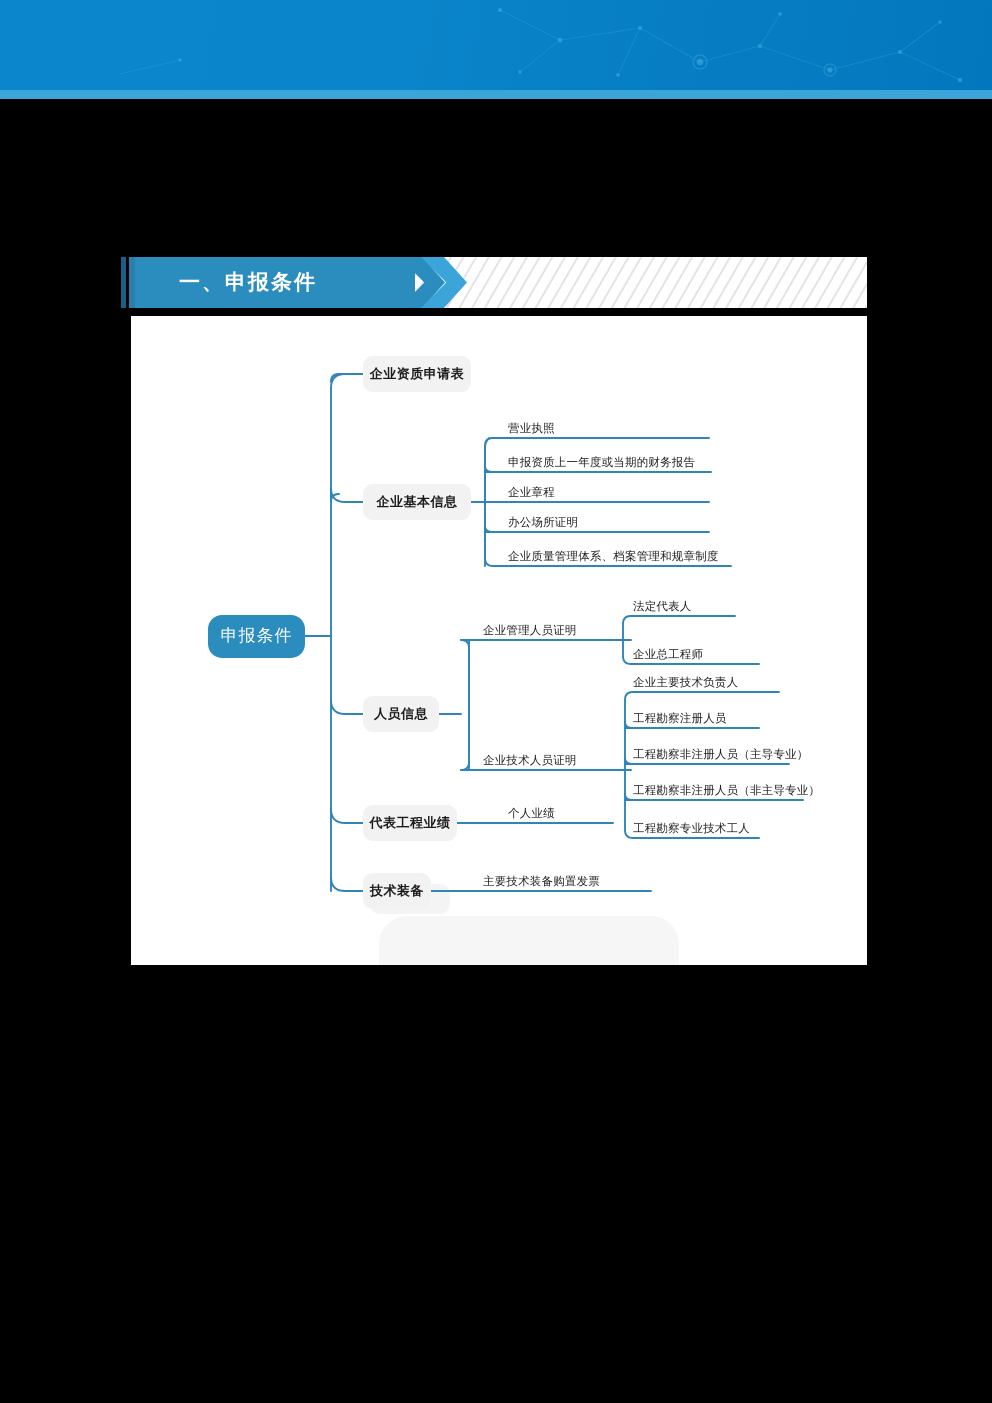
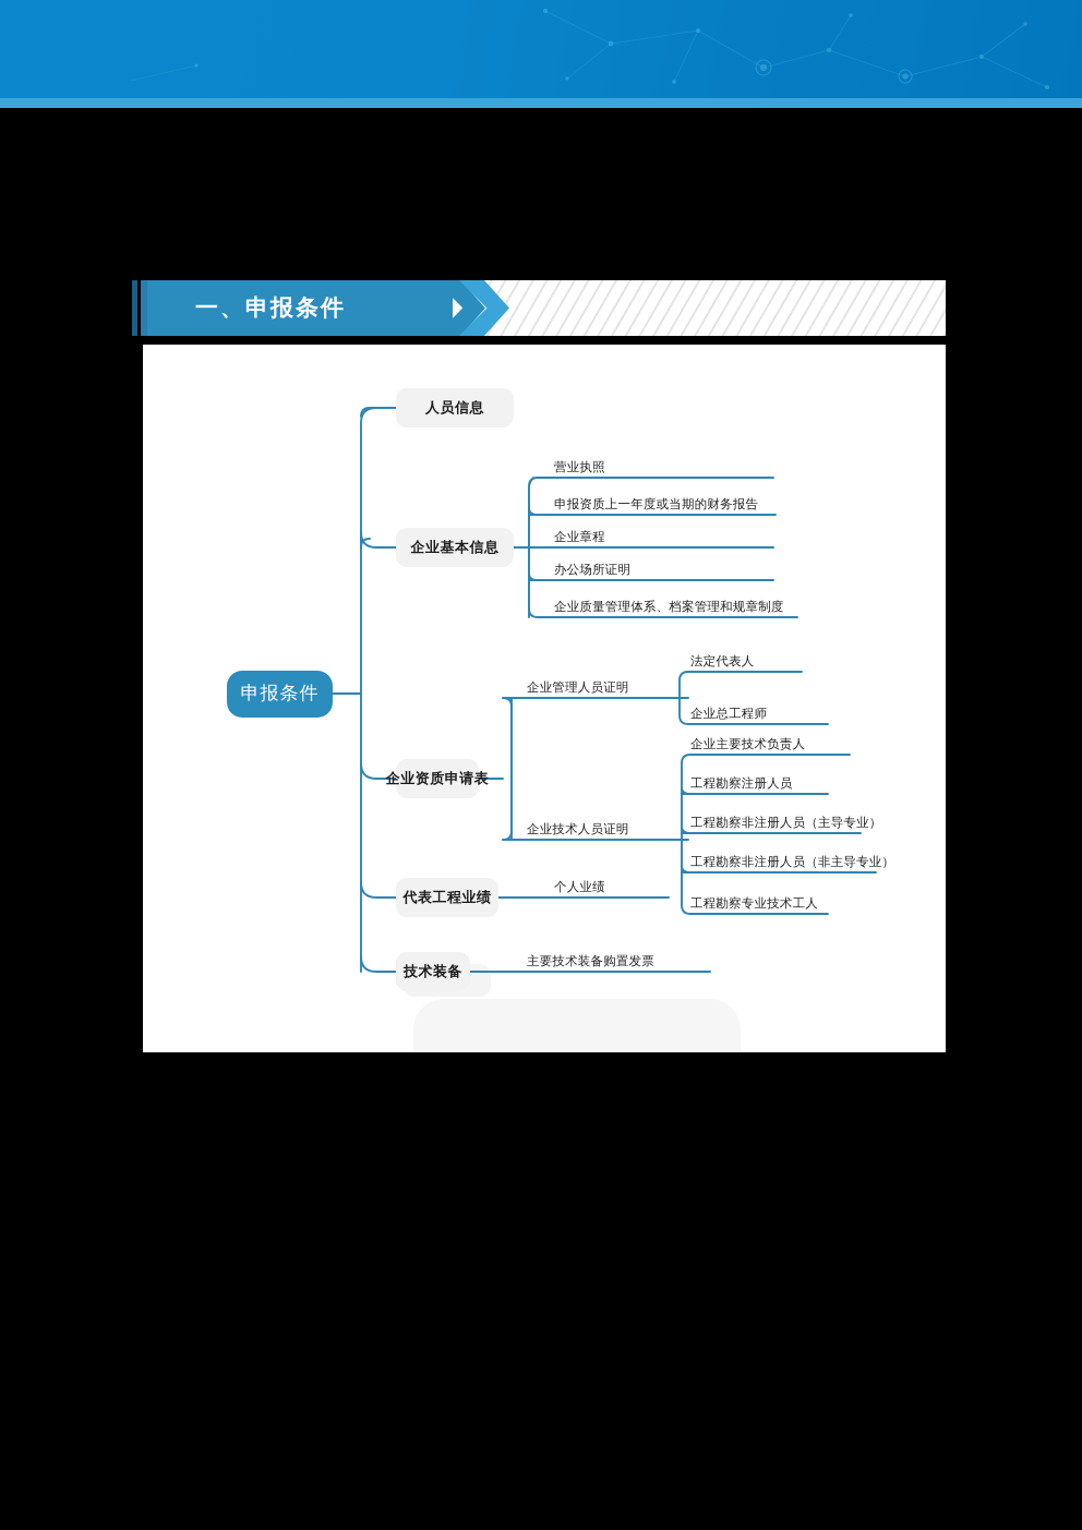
  一、申报条件
  申报条件
- 企业资质申请表
+ 人员信息
  企业基本信息
- 人员信息
+ 企业资质申请表
  代表工程业绩
  技术装备
  营业执照
  申报资质上一年度或当期的财务报告
  企业章程
  办公场所证明
  企业质量管理体系、档案管理和规章制度
  企业管理人员证明
  企业技术人员证明
  法定代表人
  企业总工程师
  企业主要技术负责人
  工程勘察注册人员
  工程勘察非注册人员（主导专业）
  工程勘察非注册人员（非主导专业）
  工程勘察专业技术工人
  个人业绩
  主要技术装备购置发票
